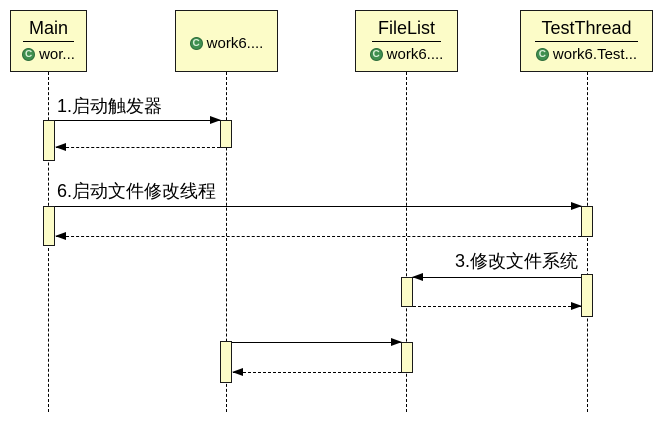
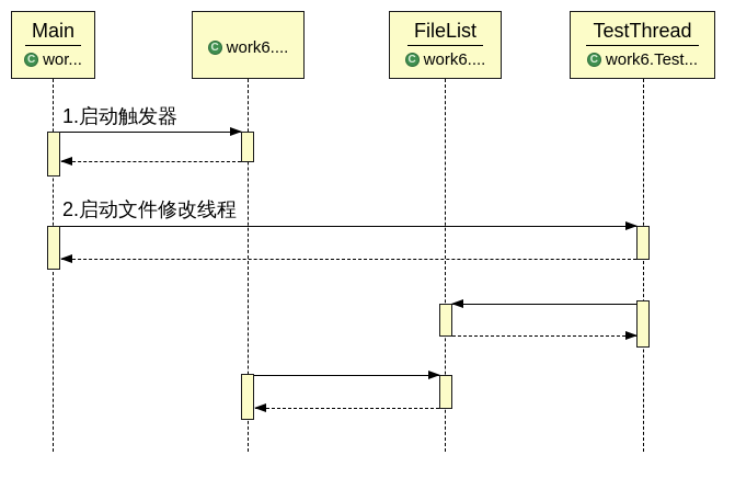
  Main
  C
  wor...
  C
  work6....
  FileList
  C
  work6....
  TestThread
  C
  work6.Test...
  1.启动触发器
- 6.启动文件修改线程
+ 2.启动文件修改线程
- 3.修改文件系统
